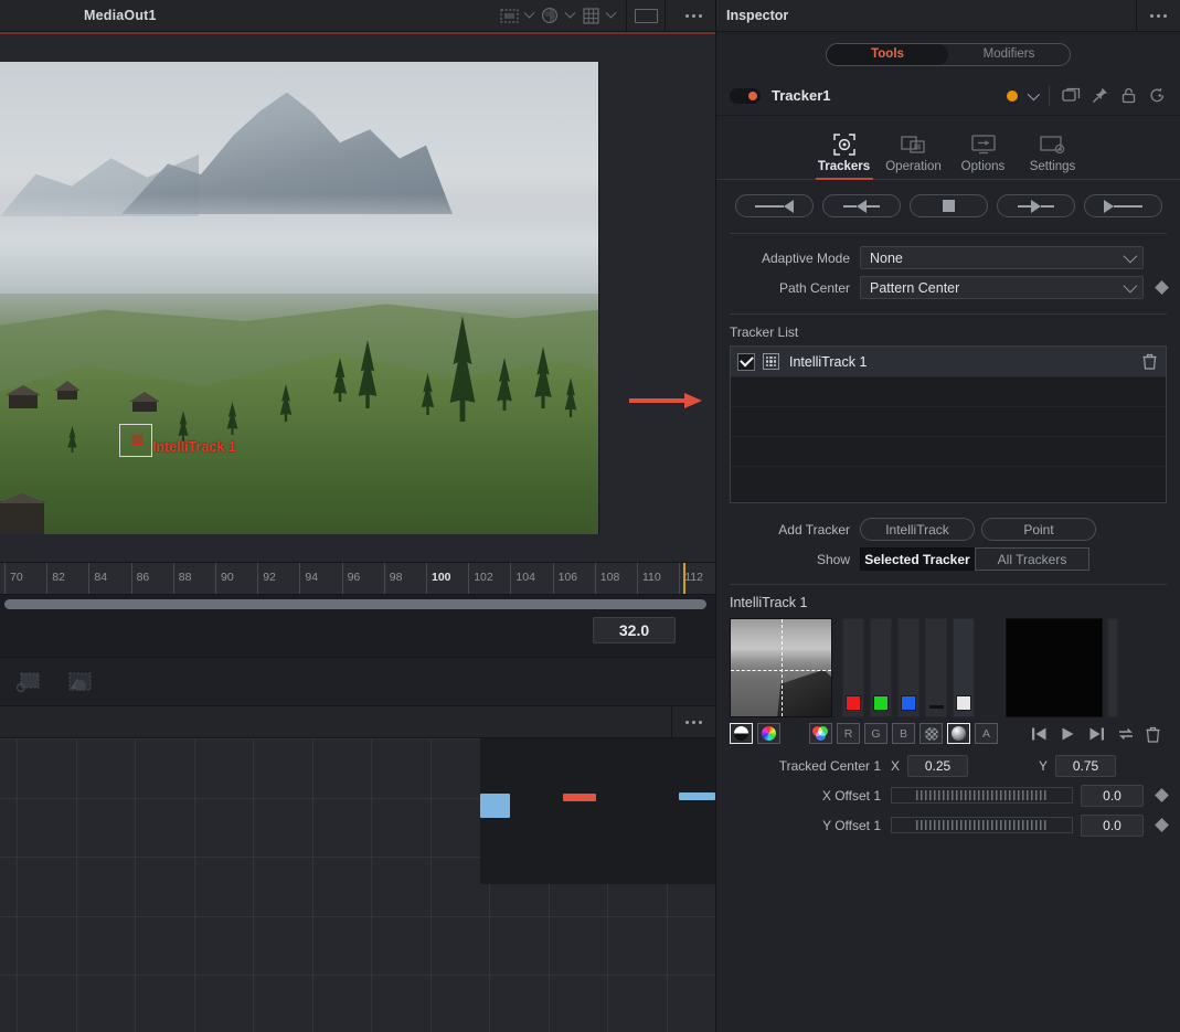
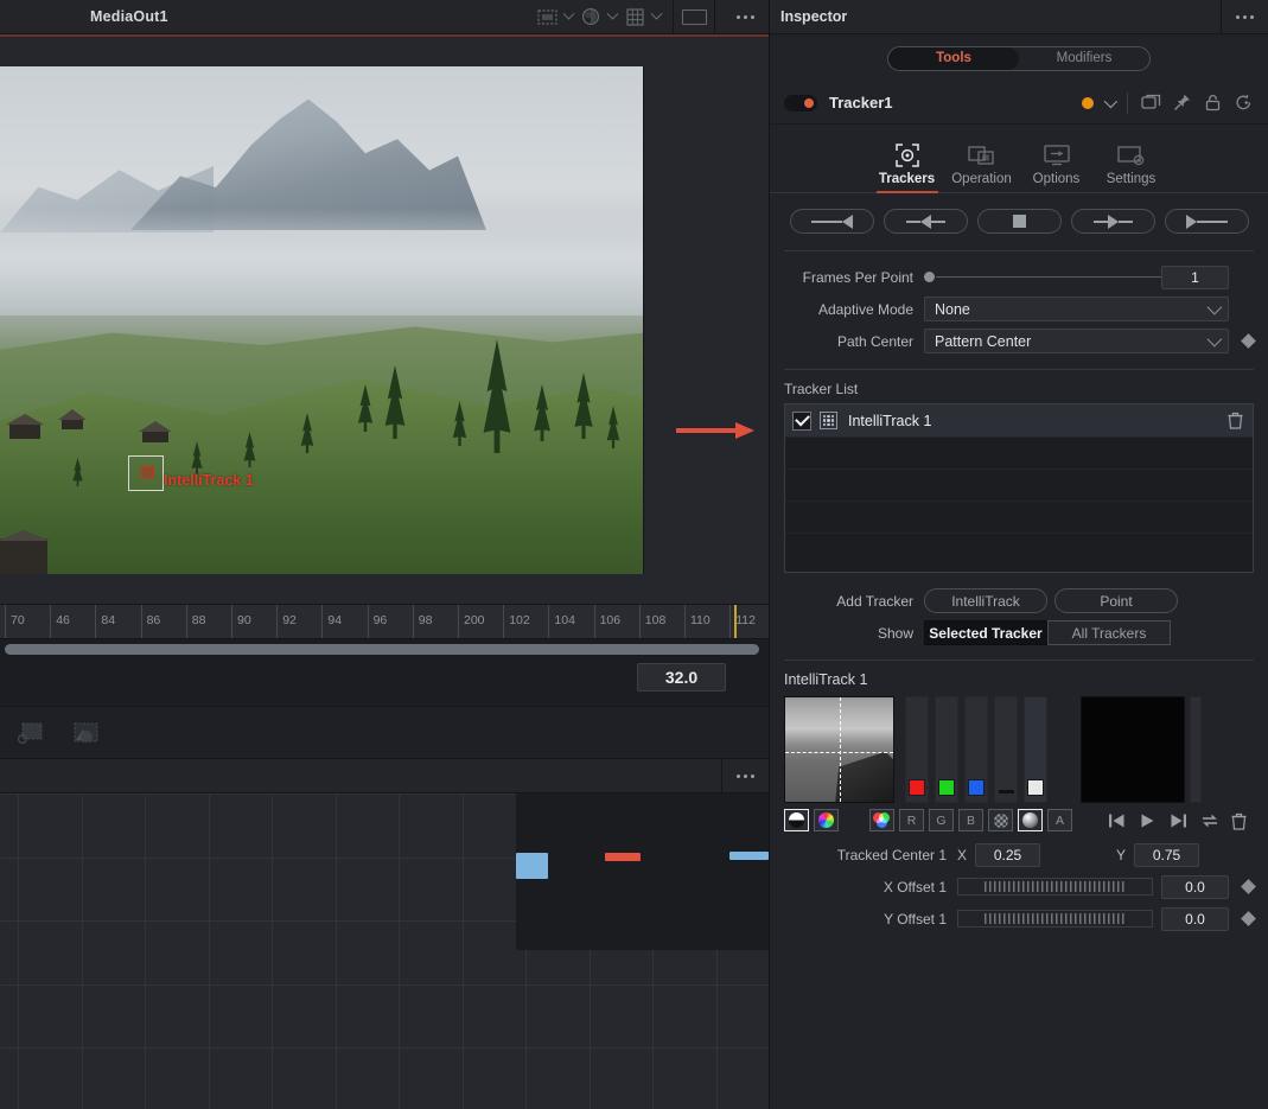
  MediaOut1
  IntelliTrack 1
  70
- 82
+ 46
  84
  86
  88
  90
  92
  94
  96
  98
- 100
+ 200
  102
  104
  106
  108
  110
  112
  32.0
  Inspector
  Tools
  Modifiers
  Tracker1
  Trackers
  Operation
  Options
  Settings
+ Frames Per Point
+ 1
  Adaptive Mode
  None
  Path Center
  Pattern Center
  Tracker List
  IntelliTrack 1
  Add Tracker
  IntelliTrack
  Point
  Show
  Selected Tracker
  All Trackers
  IntelliTrack 1
  R
  G
  B
  A
  Tracked Center 1
  X
  0.25
  Y
  0.75
  X Offset 1
  0.0
  Y Offset 1
  0.0
